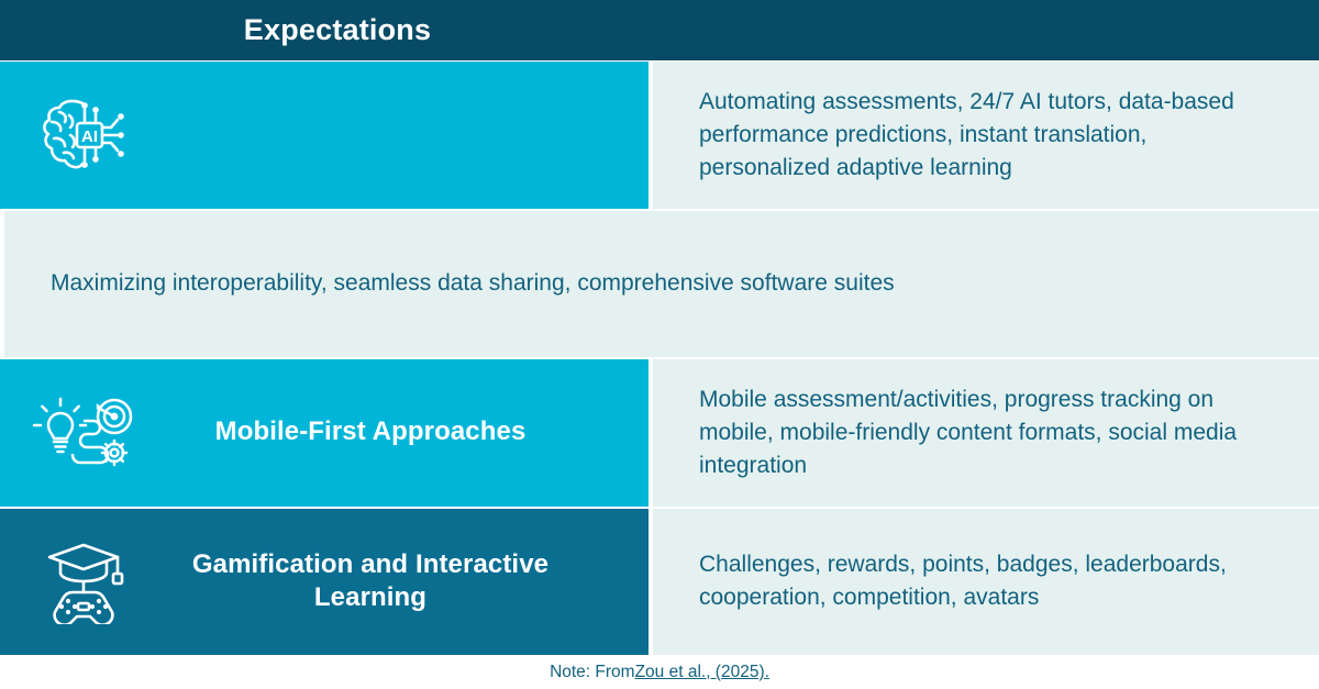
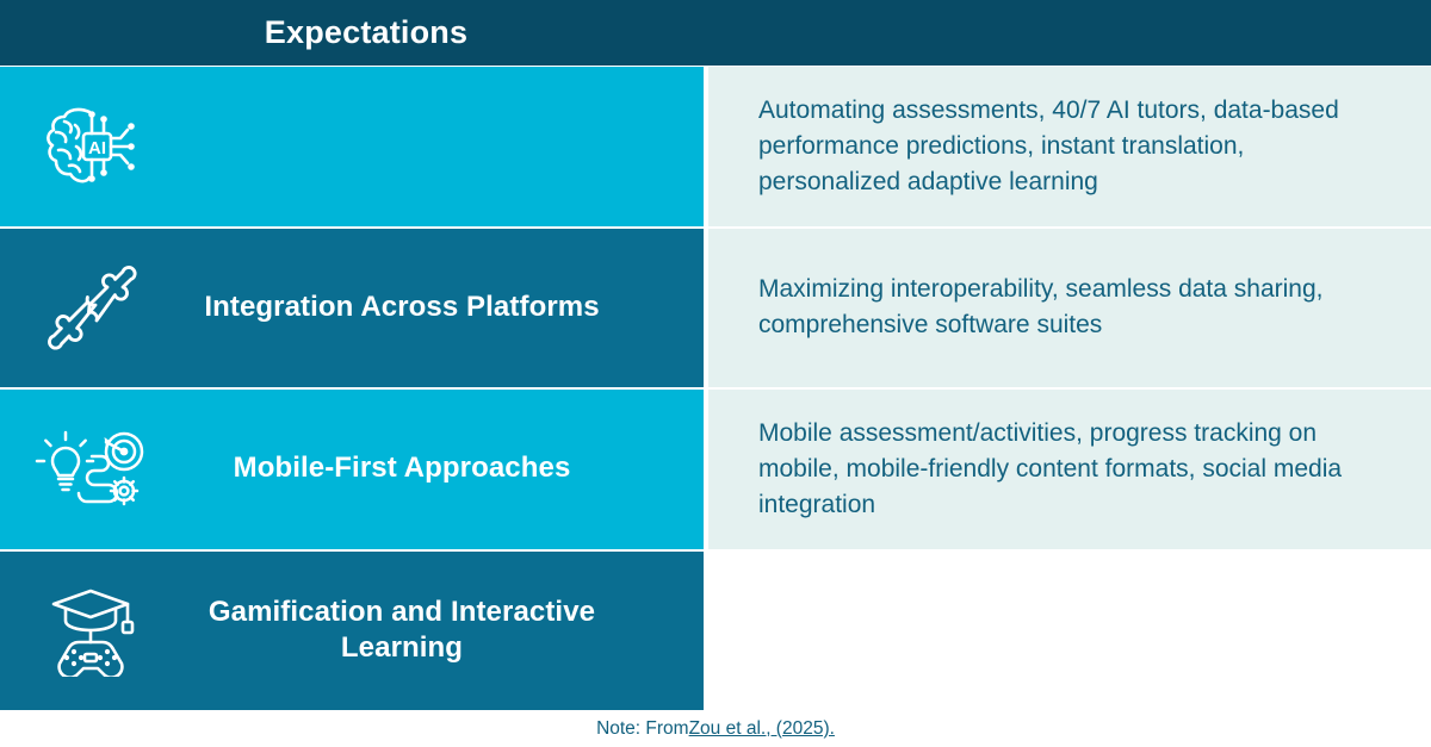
  Expectations
  AI
- Automating assessments, 24/7 AI tutors, data-based performance predictions, instant translation, personalized adaptive learning
+ Automating assessments, 40/7 AI tutors, data-based performance predictions, instant translation, personalized adaptive learning
+ Integration Across Platforms
  Maximizing interoperability, seamless data sharing, comprehensive software suites
  Mobile-First Approaches
  Mobile assessment/activities, progress tracking on mobile, mobile-friendly content formats, social media integration
  Gamification and Interactive Learning
- Challenges, rewards, points, badges, leaderboards, cooperation, competition, avatars
  Note: From
  Zou et al., (2025).
